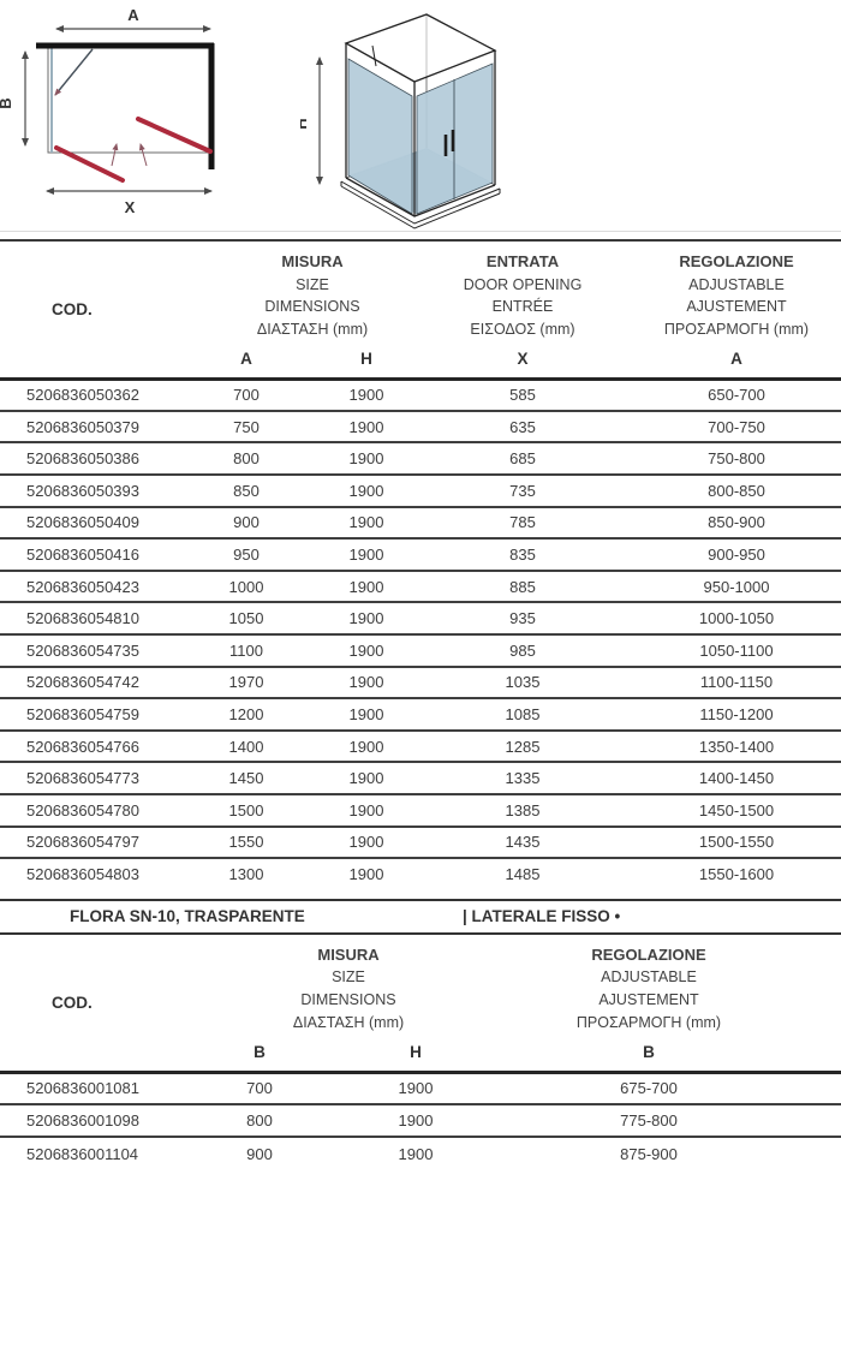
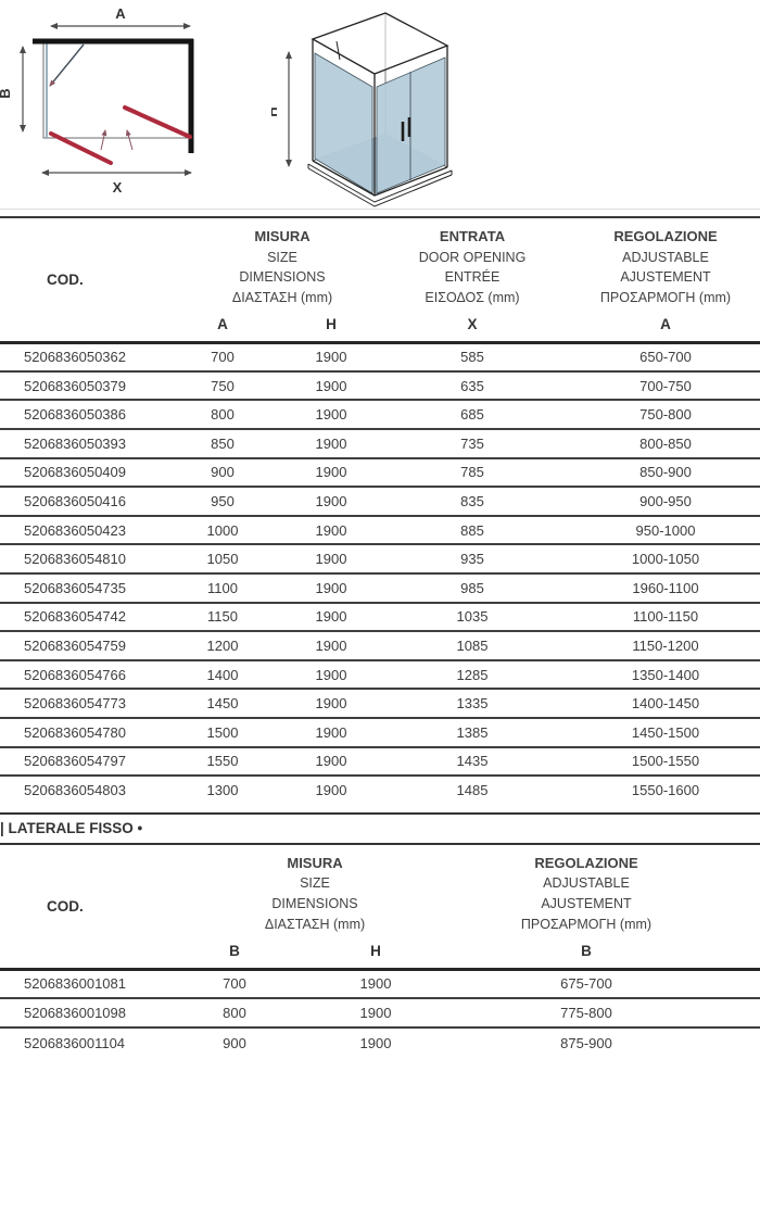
  A
  X
  COD.	MISURA SIZE DIMENSIONS ΔΙΑΣΤΑΣΗ (mm)	ENTRATA DOOR OPENING ENTRÉE ΕΙΣΟΔΟΣ (mm)	REGOLAZIONE ADJUSTABLE AJUSTEMENT ΠΡΟΣΑΡΜΟΓΗ (mm)
  A	H	X	A
  5206836050362	700	1900	585	650-700
  5206836050379	750	1900	635	700-750
  5206836050386	800	1900	685	750-800
  5206836050393	850	1900	735	800-850
  5206836050409	900	1900	785	850-900
  5206836050416	950	1900	835	900-950
  5206836050423	1000	1900	885	950-1000
  5206836054810	1050	1900	935	1000-1050
- 5206836054735	1100	1900	985	1050-1100
+ 5206836054735	1100	1900	985	1960-1100
- 5206836054742	1970	1900	1035	1100-1150
+ 5206836054742	1150	1900	1035	1100-1150
  5206836054759	1200	1900	1085	1150-1200
  5206836054766	1400	1900	1285	1350-1400
  5206836054773	1450	1900	1335	1400-1450
  5206836054780	1500	1900	1385	1450-1500
  5206836054797	1550	1900	1435	1500-1550
  5206836054803	1300	1900	1485	1550-1600
- FLORA SN-10, TRASPARENTE
  | LATERALE FISSO •
  COD.	MISURA SIZE DIMENSIONS ΔΙΑΣΤΑΣΗ (mm)	REGOLAZIONE ADJUSTABLE AJUSTEMENT ΠΡΟΣΑΡΜΟΓΗ (mm)
  B	H	B
  5206836001081	700	1900	675-700
  5206836001098	800	1900	775-800
  5206836001104	900	1900	875-900
